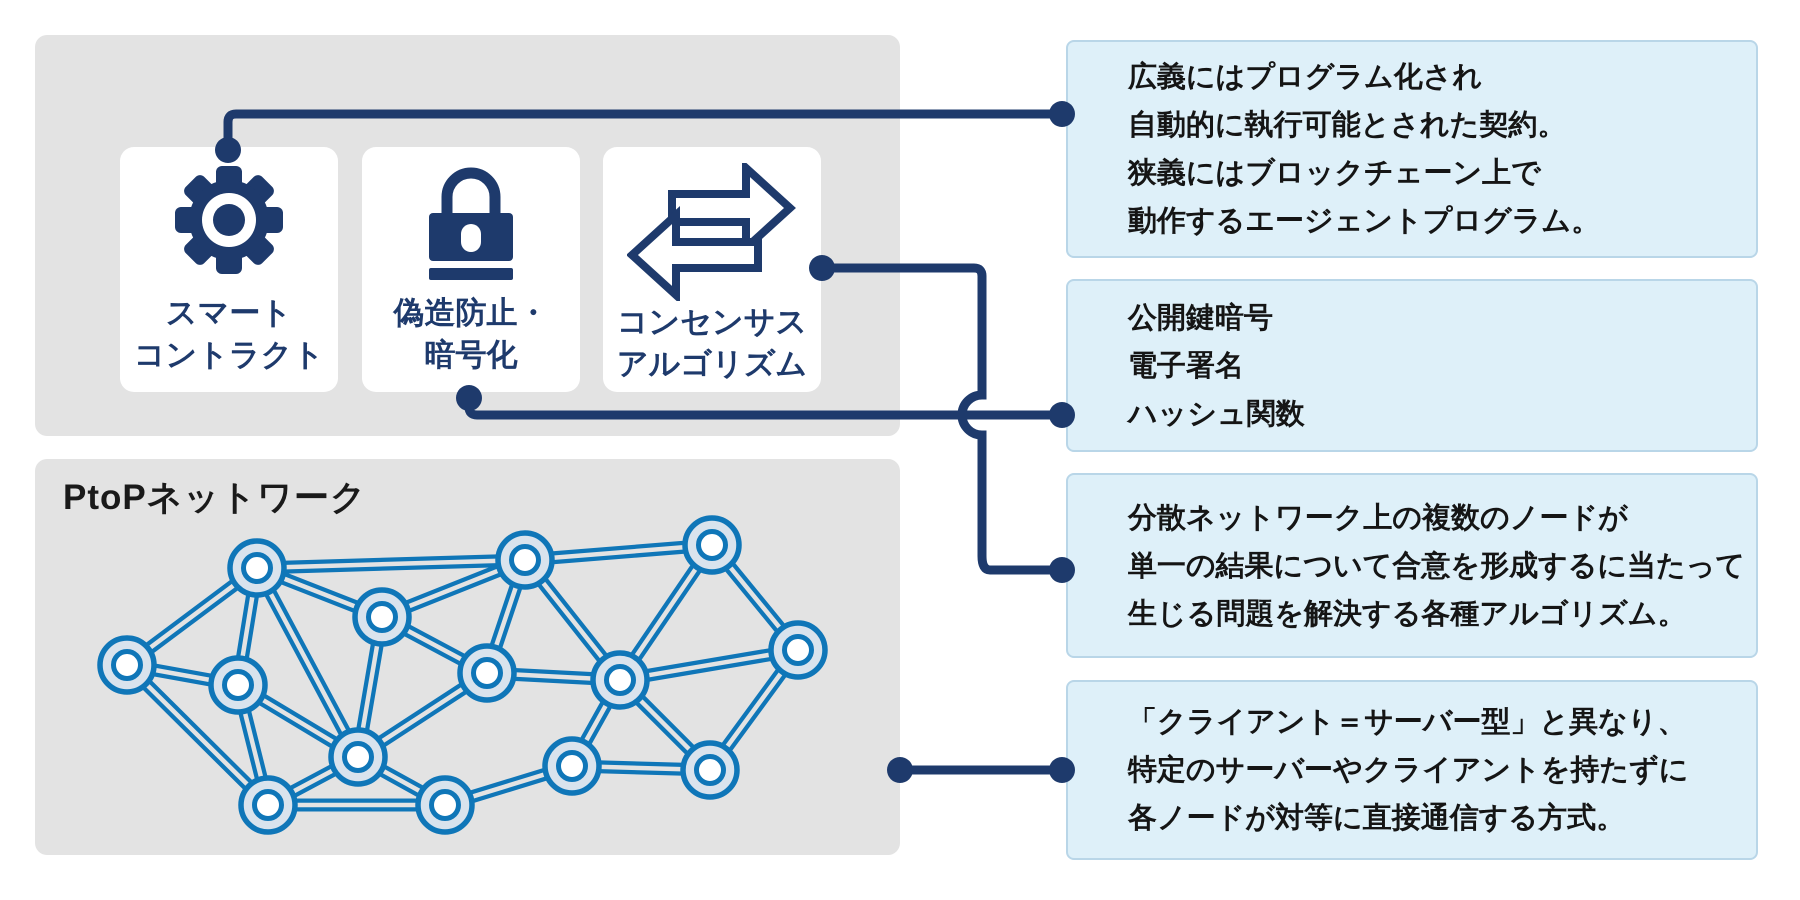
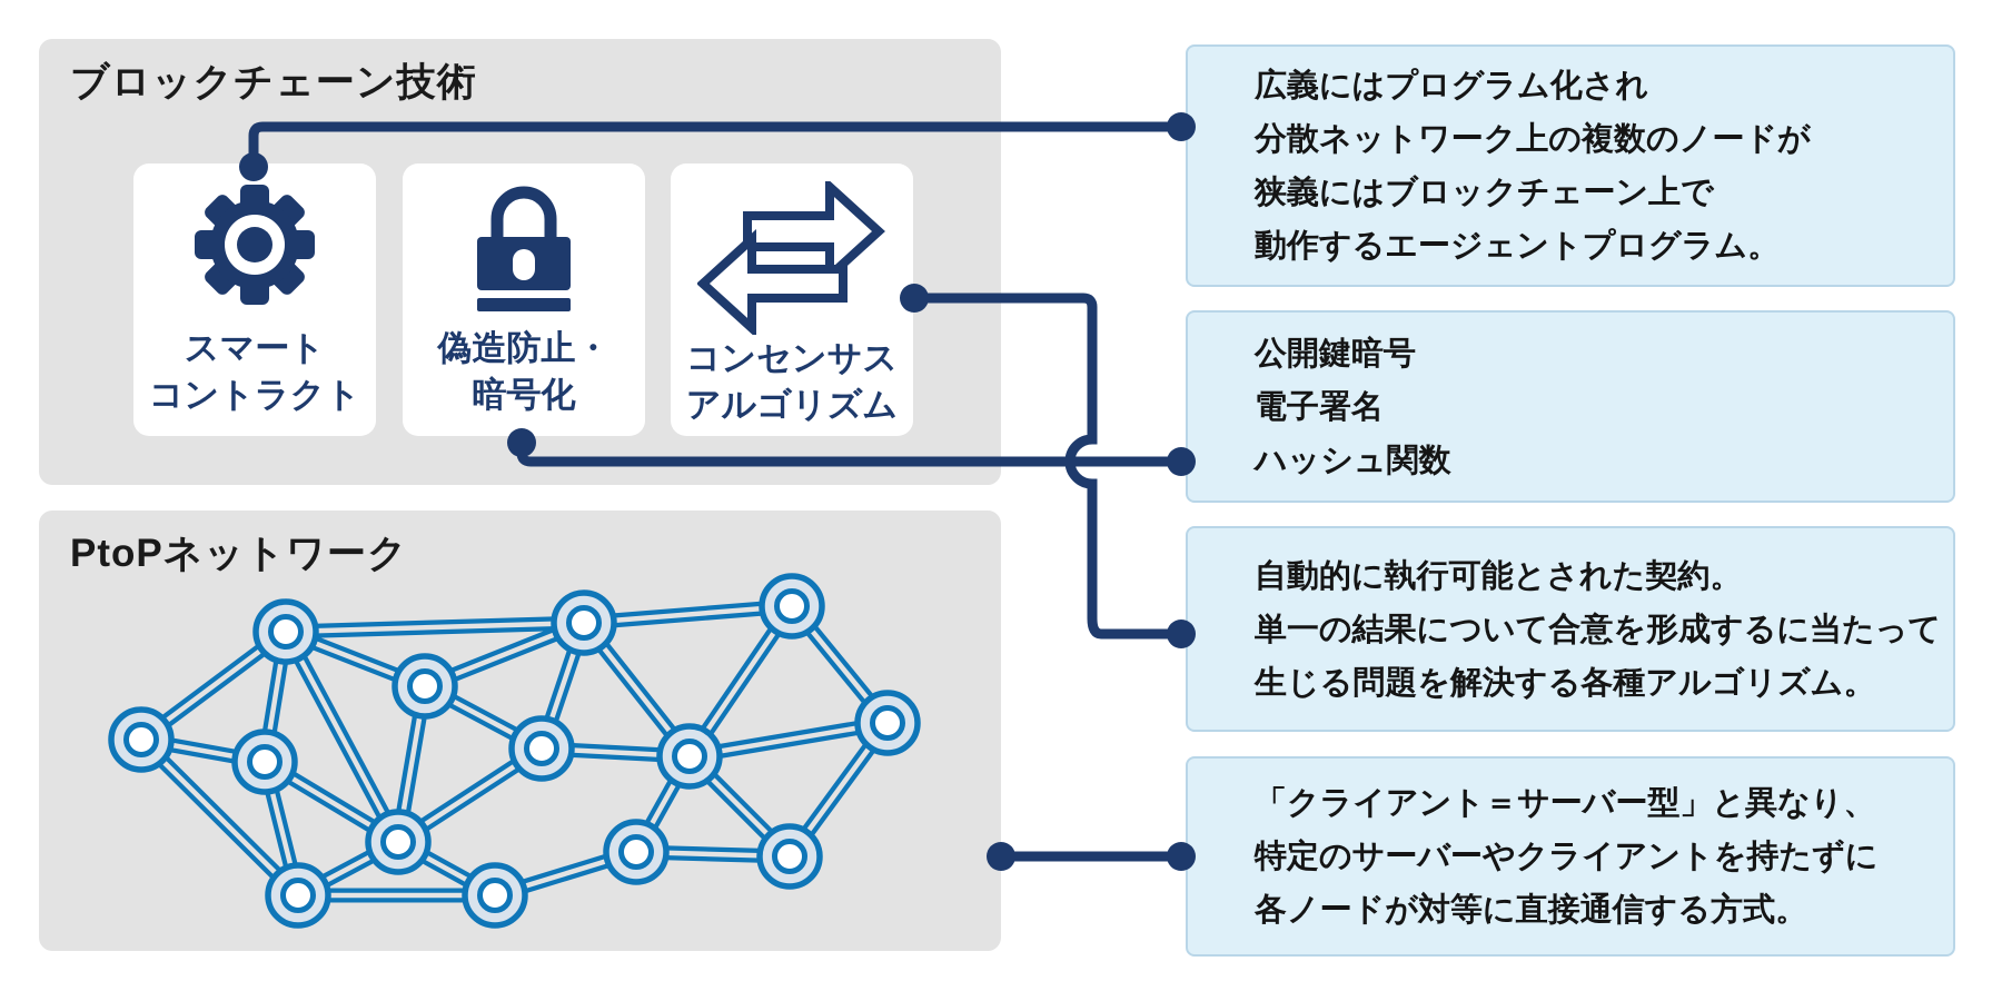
+ ブロックチェーン技術
  スマート
  コントラクト
  偽造防止・
  暗号化
  コンセンサス
  アルゴリズム
  PtoPネットワーク
  広義にはプログラム化され
- 自動的に執行可能とされた契約。
+ 分散ネットワーク上の複数のノードが
  狭義にはブロックチェーン上で
  動作するエージェントプログラム。
  公開鍵暗号
  電子署名
  ハッシュ関数
- 分散ネットワーク上の複数のノードが
+ 自動的に執行可能とされた契約。
  単一の結果について合意を形成するに当たって
  生じる問題を解決する各種アルゴリズム。
  「クライアント＝サーバー型」と異なり、
  特定のサーバーやクライアントを持たずに
  各ノードが対等に直接通信する方式。
